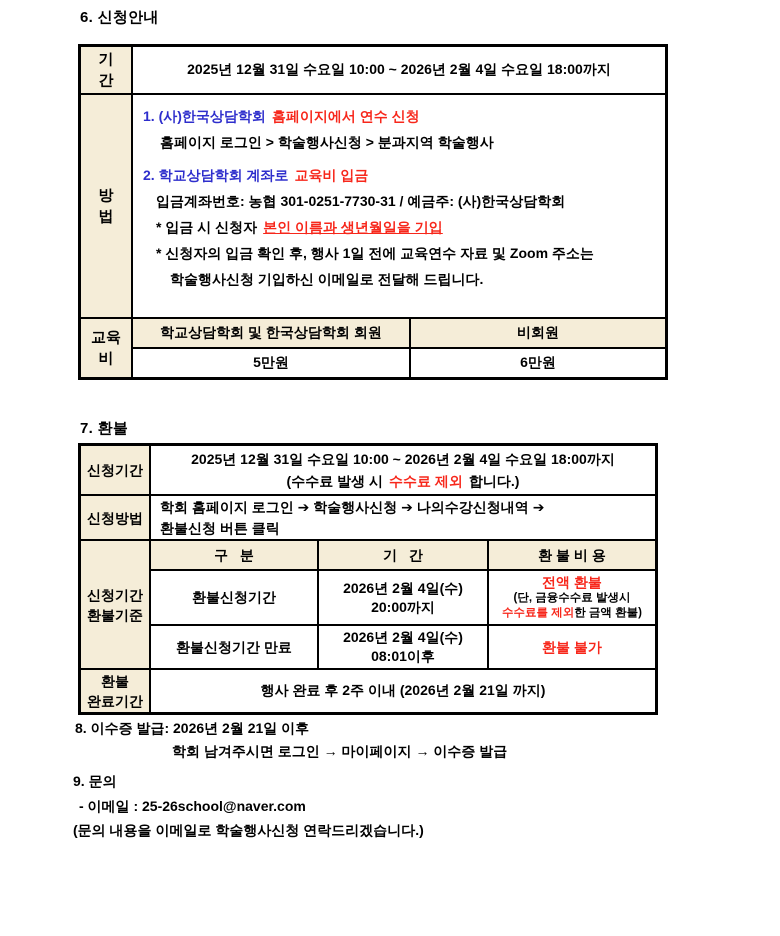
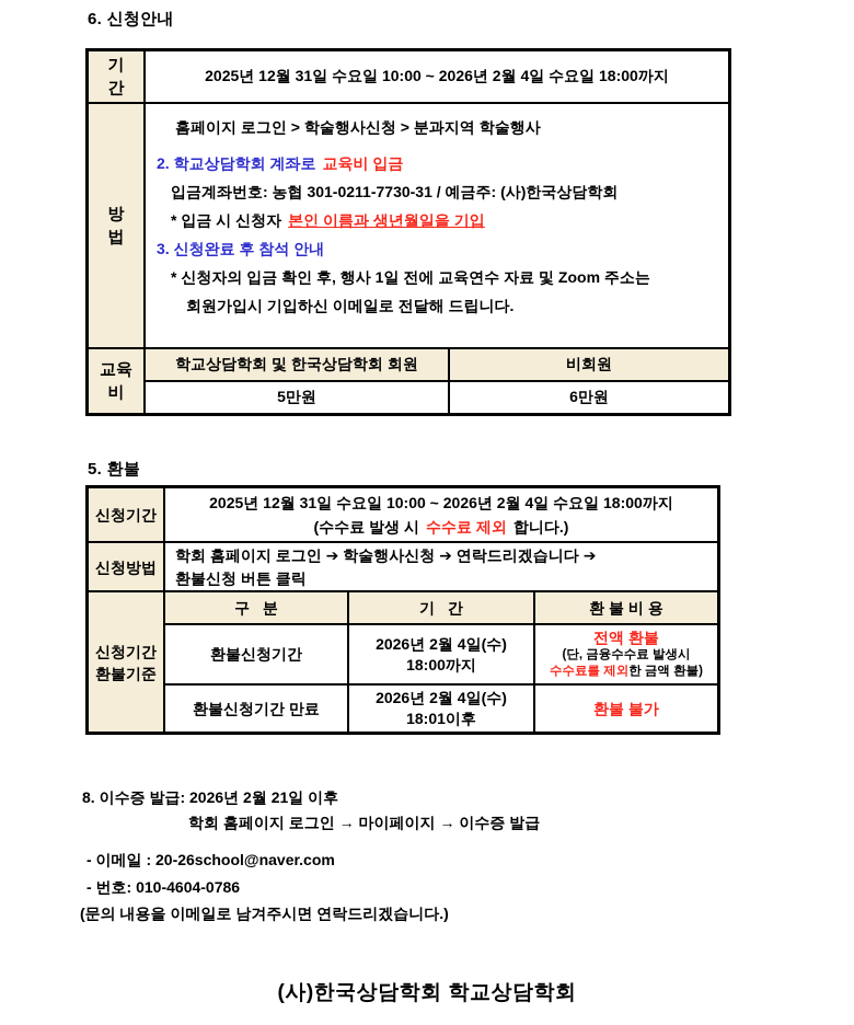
  6. 신청안내
  기
  간
  2025년 12월 31일 수요일 10:00 ~ 2026년 2월 4일 수요일 18:00까지
  방
  법
- 1. (사)한국상담학회 홈페이지에서 연수 신청
  홈페이지 로그인 > 학술행사신청 > 분과지역 학술행사
  2. 학교상담학회 계좌로 교육비 입금
- 입금계좌번호: 농협 301-0251-7730-31 / 예금주: (사)한국상담학회
+ 입금계좌번호: 농협 301-0211-7730-31 / 예금주: (사)한국상담학회
  * 입금 시 신청자 본인 이름과 생년월일을 기입
+ 3. 신청완료 후 참석 안내
  * 신청자의 입금 확인 후, 행사 1일 전에 교육연수 자료 및 Zoom 주소는
- 학술행사신청 기입하신 이메일로 전달해 드립니다.
+ 회원가입시 기입하신 이메일로 전달해 드립니다.
  교육
  비
  학교상담학회 및 한국상담학회 회원
  비회원
  5만원
  6만원
- 7. 환불
+ 5. 환불
  신청기간
  2025년 12월 31일 수요일 10:00 ~ 2026년 2월 4일 수요일 18:00까지
  (수수료 발생 시 수수료 제외 합니다.)
  신청방법
- 학회 홈페이지 로그인 ➔ 학술행사신청 ➔ 나의수강신청내역 ➔
+ 학회 홈페이지 로그인 ➔ 학술행사신청 ➔ 연락드리겠습니다 ➔
  환불신청 버튼 클릭
  신청기간
  환불기준
  구 분
  기 간
  환 불 비 용
  환불신청기간
  2026년 2월 4일(수)
- 20:00까지
+ 18:00까지
  전액 환불
  (단, 금융수수료 발생시
  수수료를 제외한 금액 환불)
  환불신청기간 만료
  2026년 2월 4일(수)
- 08:01이후
+ 18:01이후
  환불 불가
- 환불
- 완료기간
- 행사 완료 후 2주 이내 (2026년 2월 21일 까지)
  8. 이수증 발급: 2026년 2월 21일 이후
- 학회 남겨주시면 로그인 → 마이페이지 → 이수증 발급
+ 학회 홈페이지 로그인 → 마이페이지 → 이수증 발급
- 9. 문의
- - 이메일 : 25-26school@naver.com
+ - 이메일 : 20-26school@naver.com
+ - 번호: 010-4604-0786
- (문의 내용을 이메일로 학술행사신청 연락드리겠습니다.)
+ (문의 내용을 이메일로 남겨주시면 연락드리겠습니다.)
+ (사)한국상담학회 학교상담학회
